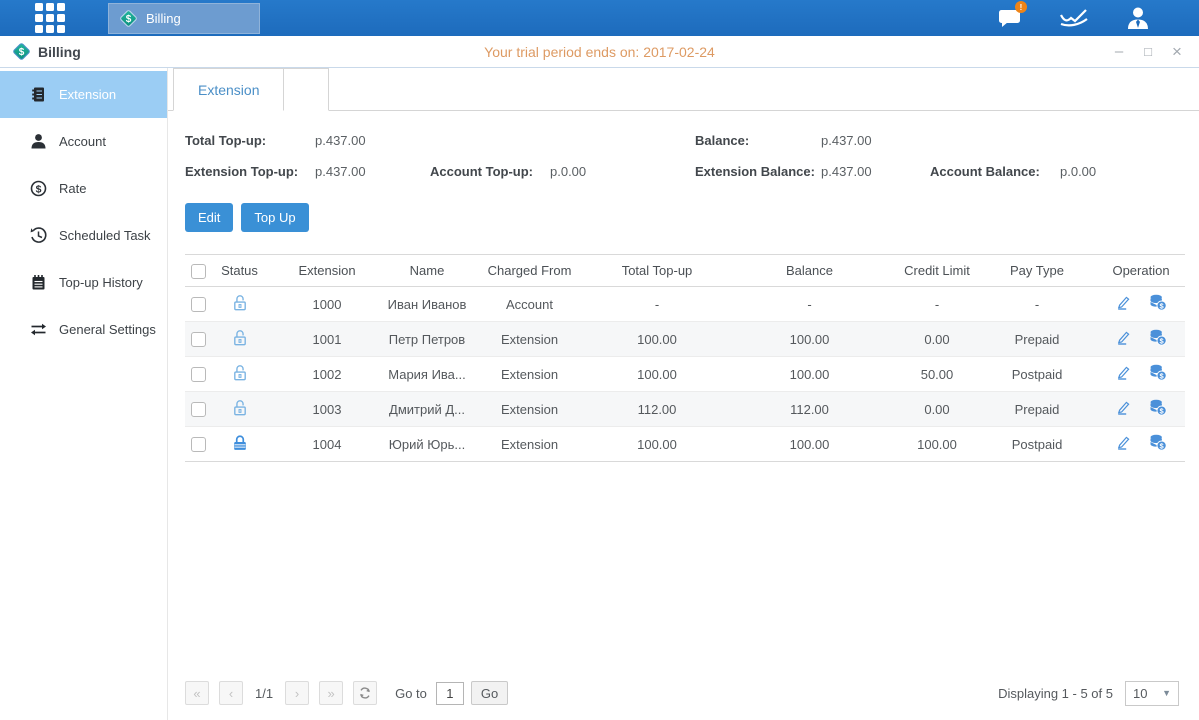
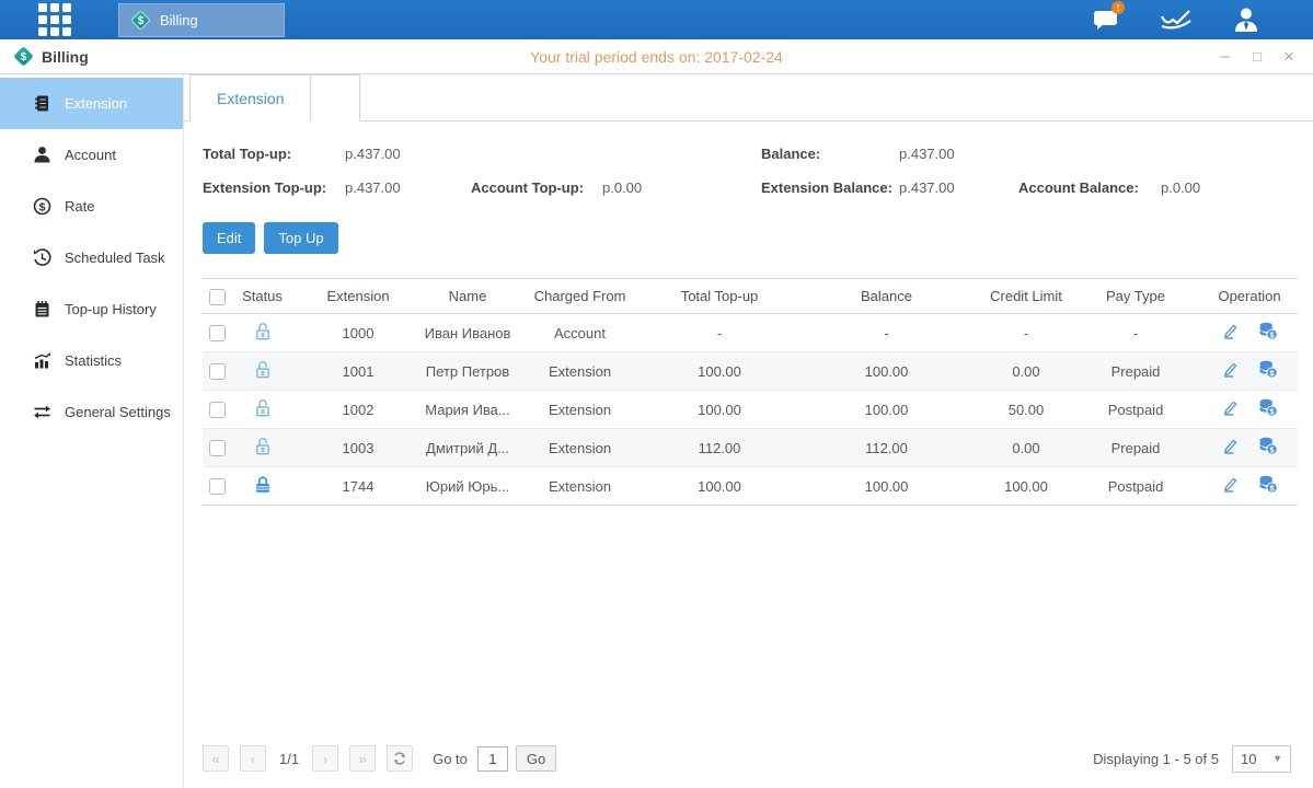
  $
  Billing
  !
  $
  Billing
  Your trial period ends on: 2017-02-24
  –
  □
  ×
  Extension
  Account
  $
  Rate
  Scheduled Task
  Top-up History
+ Statistics
  General Settings
  Extension
  Total Top-up:
  p.437.00
  Balance:
  p.437.00
  Extension Top-up:
  p.437.00
  Account Top-up:
  p.0.00
  Extension Balance:
  p.437.00
  Account Balance:
  p.0.00
  Edit
  Top Up
  	Status	Extension	Name	Charged From	Total Top-up	Balance	Credit Limit	Pay Type	Operation
  		1000	Иван Иванов	Account	-	-	-	-	$
  		1001	Петр Петров	Extension	100.00	100.00	0.00	Prepaid	$
  		1002	Мария Ива...	Extension	100.00	100.00	50.00	Postpaid	$
  		1003	Дмитрий Д...	Extension	112.00	112.00	0.00	Prepaid	$
- 		1004	Юрий Юрь...	Extension	100.00	100.00	100.00	Postpaid	$
+ 		1744	Юрий Юрь...	Extension	100.00	100.00	100.00	Postpaid	$
  «
  ‹
  1/1
  ›
  »
  Go to
  1
  Go
  Displaying 1 - 5 of 5
  10
  ▼
